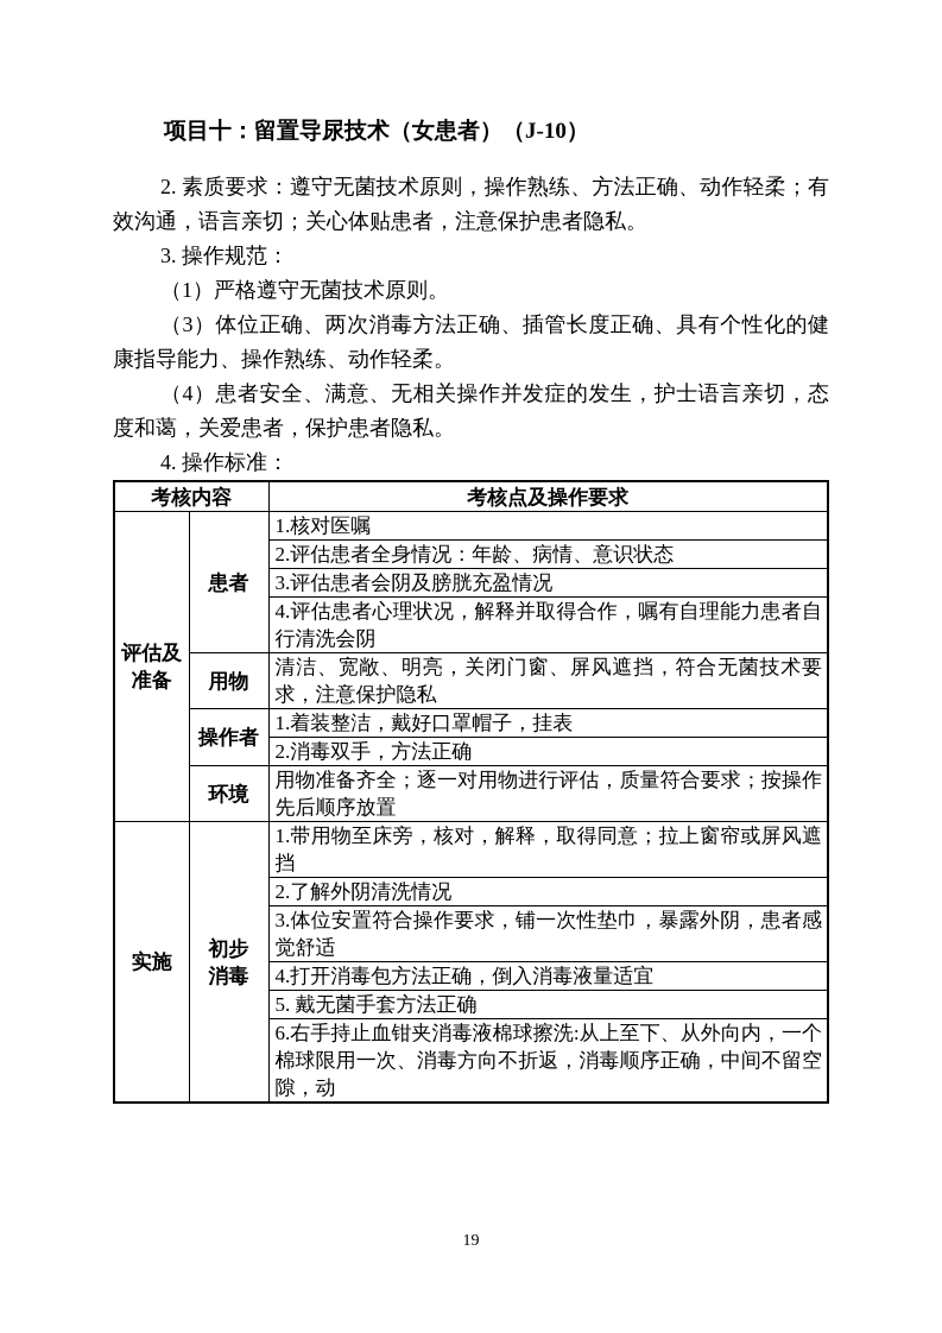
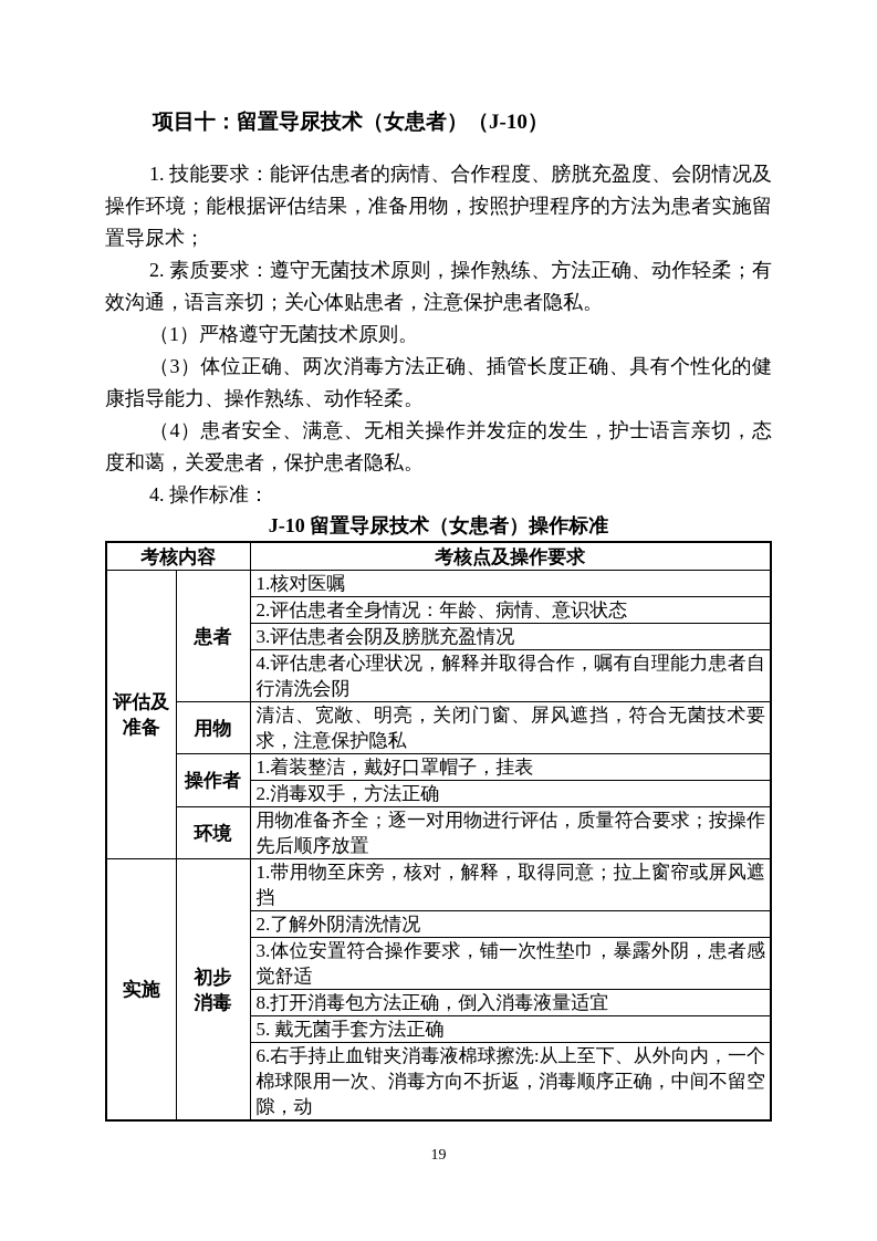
  项目十：留置导尿技术（女患者）（J-10）
+ 1. 技能要求：能评估患者的病情、合作程度、膀胱充盈度、会阴情况及操作环境；能根据评估结果，准备用物，按照护理程序的方法为患者实施留置导尿术；
  2. 素质要求：遵守无菌技术原则，操作熟练、方法正确、动作轻柔；有效沟通，语言亲切；关心体贴患者，注意保护患者隐私。
- 3. 操作规范：
  （1）严格遵守无菌技术原则。
  （3）体位正确、两次消毒方法正确、插管长度正确、具有个性化的健康指导能力、操作熟练、动作轻柔。
  （4）患者安全、满意、无相关操作并发症的发生，护士语言亲切，态度和蔼，关爱患者，保护患者隐私。
  4. 操作标准：
+ J-10 留置导尿技术（女患者）操作标准
  考核内容	考核点及操作要求
  评估及准备	患者	1.核对医嘱
  2.评估患者全身情况：年龄、病情、意识状态
  3.评估患者会阴及膀胱充盈情况
  4.评估患者心理状况，解释并取得合作，嘱有自理能力患者自行清洗会阴
  用物	清洁、宽敞、明亮，关闭门窗、屏风遮挡，符合无菌技术要求，注意保护隐私
  操作者	1.着装整洁，戴好口罩帽子，挂表
  2.消毒双手，方法正确
  环境	用物准备齐全；逐一对用物进行评估，质量符合要求；按操作先后顺序放置
  实施	初步 消毒	1.带用物至床旁，核对，解释，取得同意；拉上窗帘或屏风遮挡
  2.了解外阴清洗情况
  3.体位安置符合操作要求，铺一次性垫巾，暴露外阴，患者感觉舒适
- 4.打开消毒包方法正确，倒入消毒液量适宜
+ 8.打开消毒包方法正确，倒入消毒液量适宜
  5. 戴无菌手套方法正确
  6.右手持止血钳夹消毒液棉球擦洗:从上至下、从外向内，一个棉球限用一次、消毒方向不折返，消毒顺序正确，中间不留空隙，动
  19
